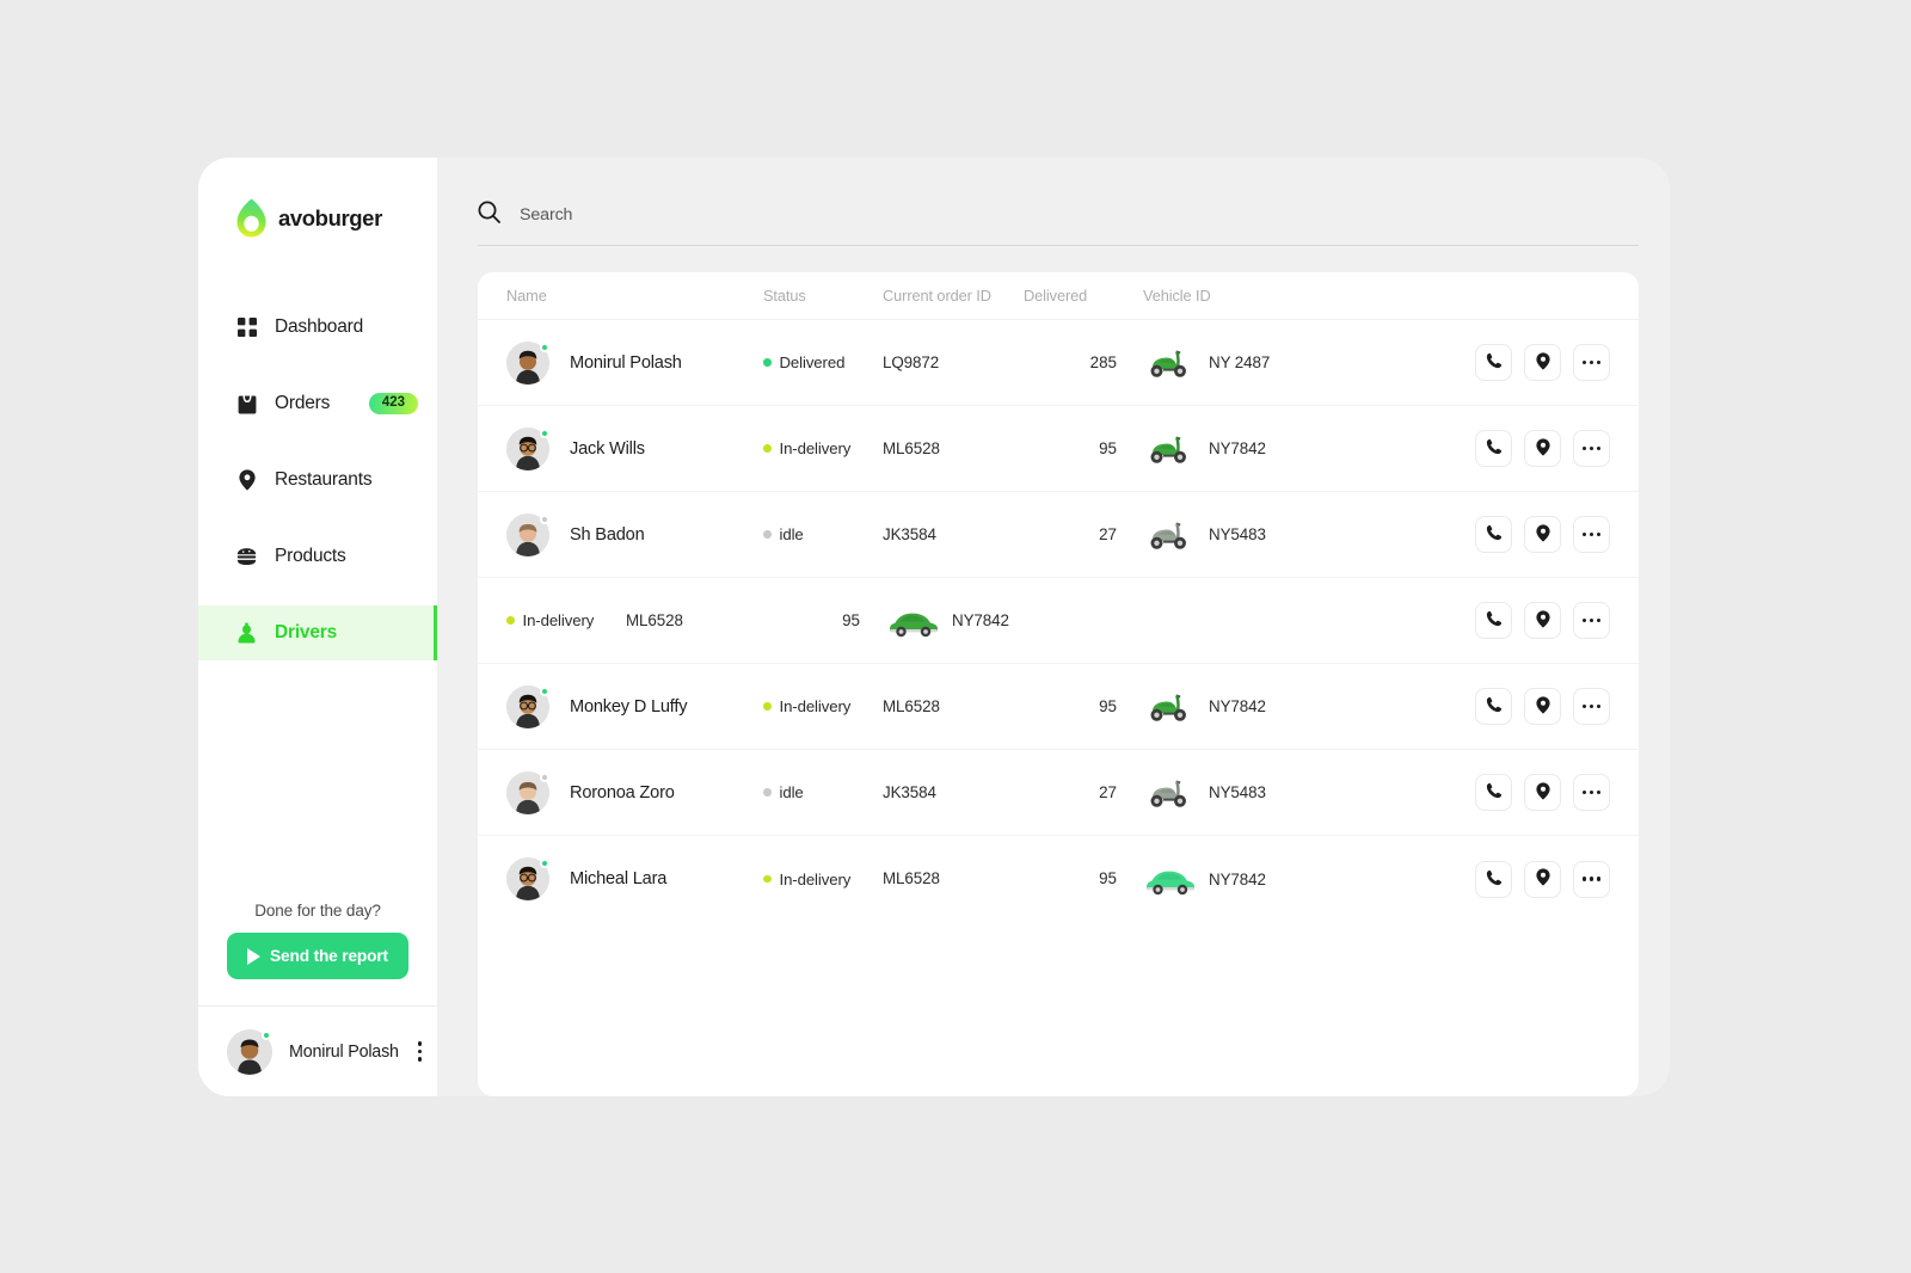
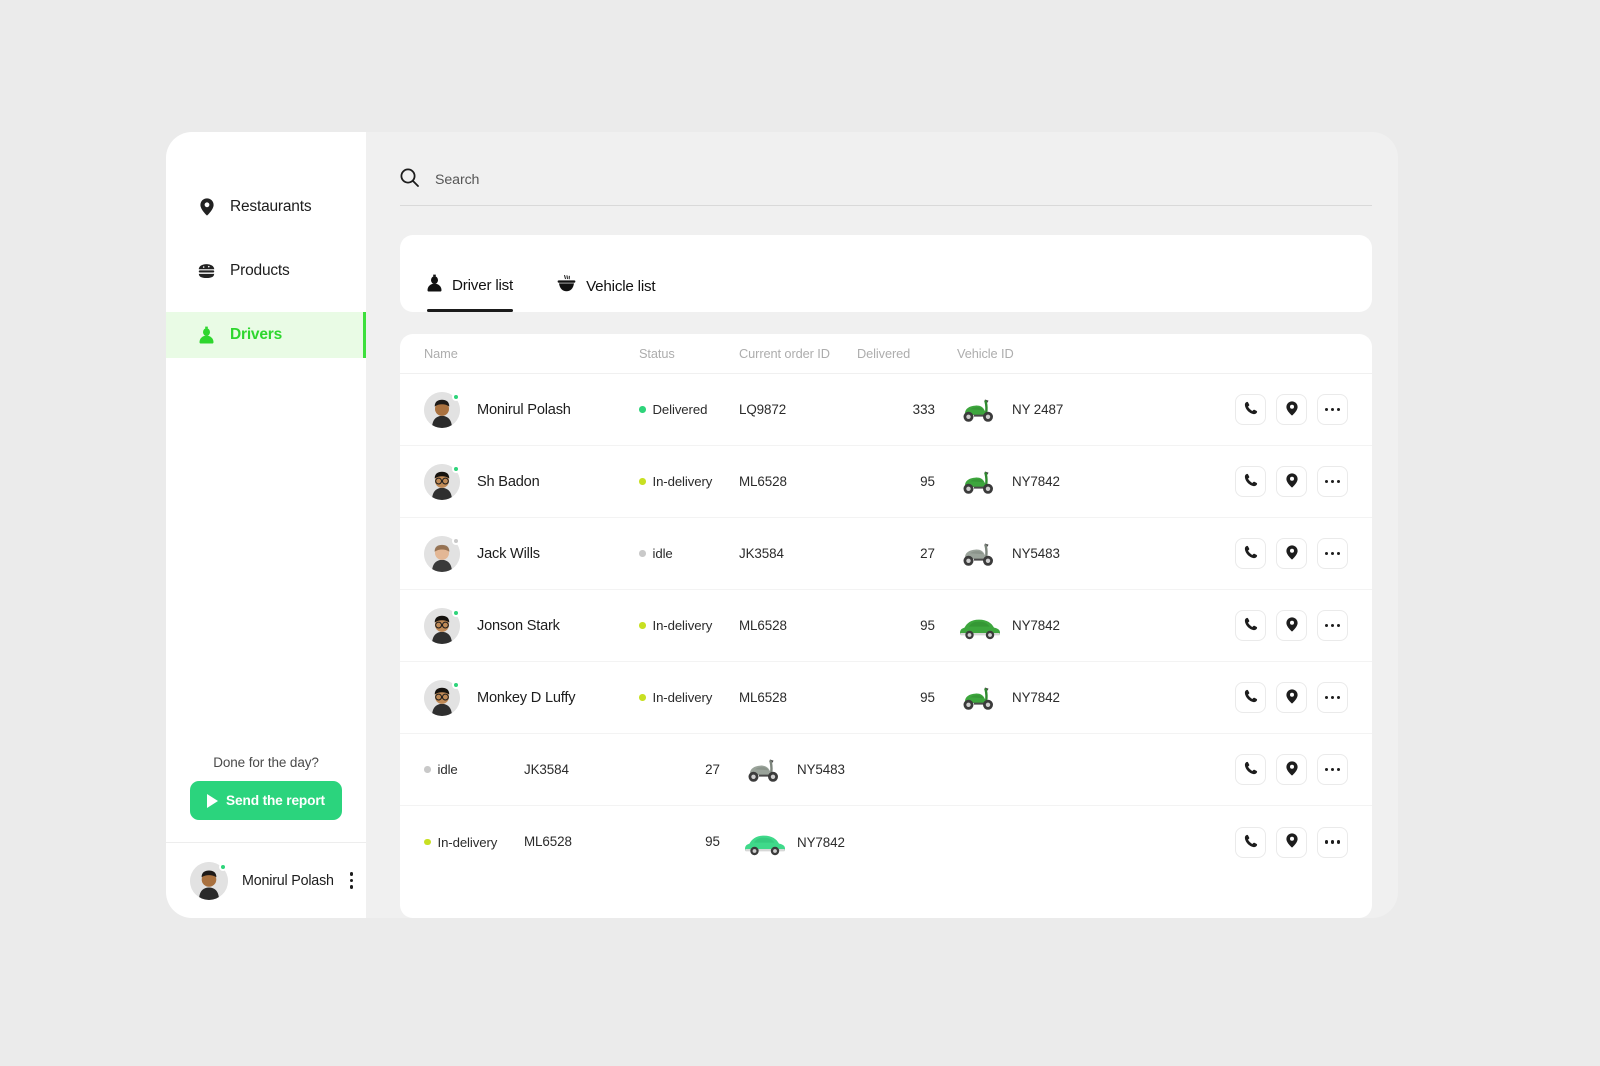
- avoburger
- Dashboard
- Orders
- 423
  Restaurants
  Products
  Drivers
  Done for the day?
  Send the report
  Monirul Polash
  Search
+ Driver list
+ Vehicle list
  Name
  Status
  Current order ID
  Delivered
  Vehicle ID
  Monirul Polash
  Delivered
  LQ9872
- 285
+ 333
  NY 2487
- Jack Wills
+ Sh Badon
  In-delivery
  ML6528
  95
  NY7842
- Sh Badon
+ Jack Wills
  idle
  JK3584
  27
  NY5483
+ Jonson Stark
  In-delivery
  ML6528
  95
  NY7842
  Monkey D Luffy
  In-delivery
  ML6528
  95
  NY7842
- Roronoa Zoro
  idle
  JK3584
  27
  NY5483
- Micheal Lara
  In-delivery
  ML6528
  95
  NY7842
